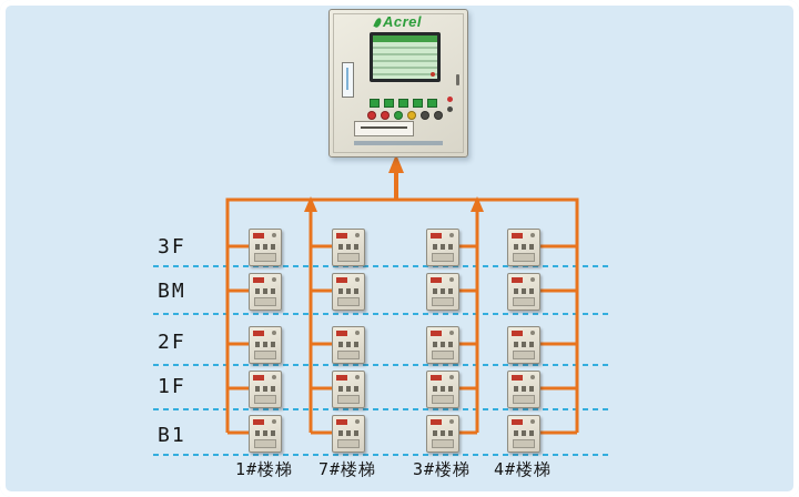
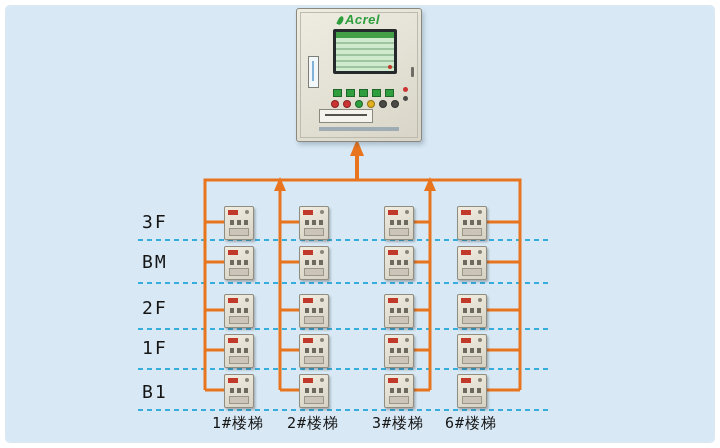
  Acrel
  3F
  BM
  2F
  1F
  B1
  1#楼梯
- 7#楼梯
+ 2#楼梯
  3#楼梯
- 4#楼梯
+ 6#楼梯
